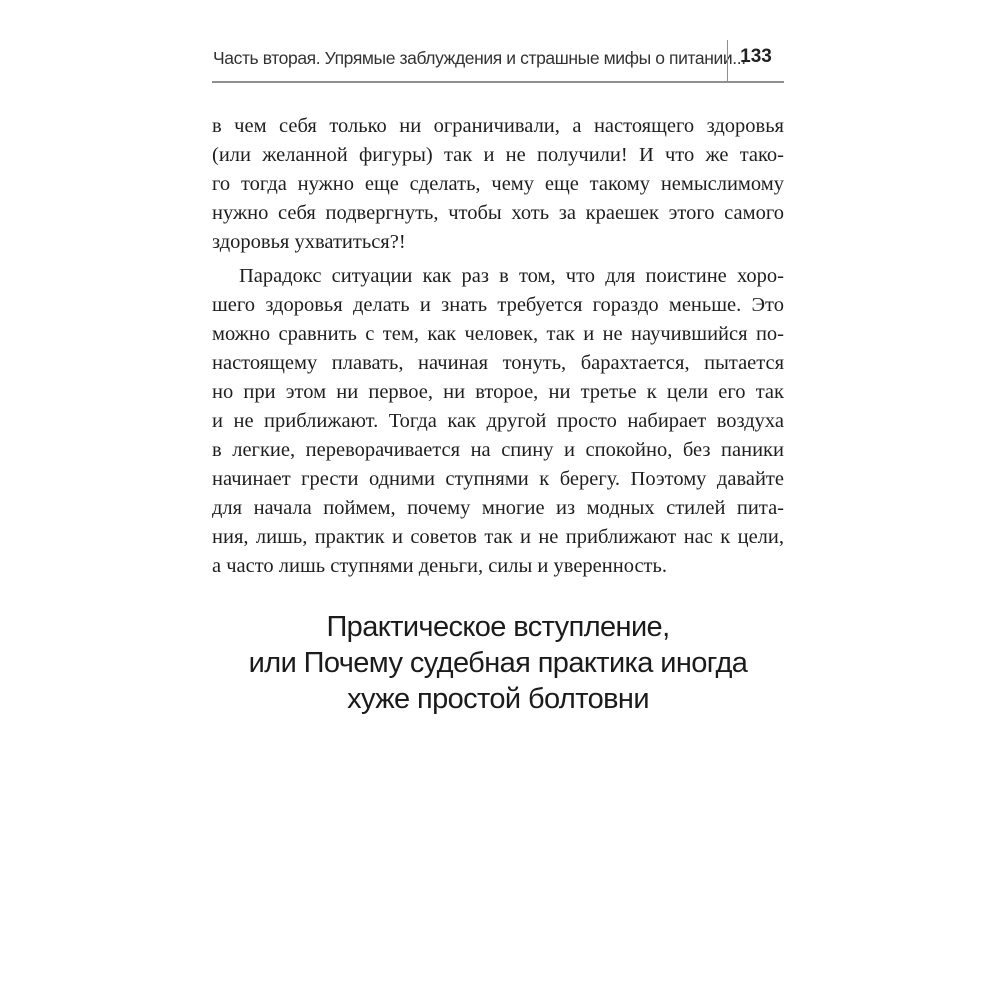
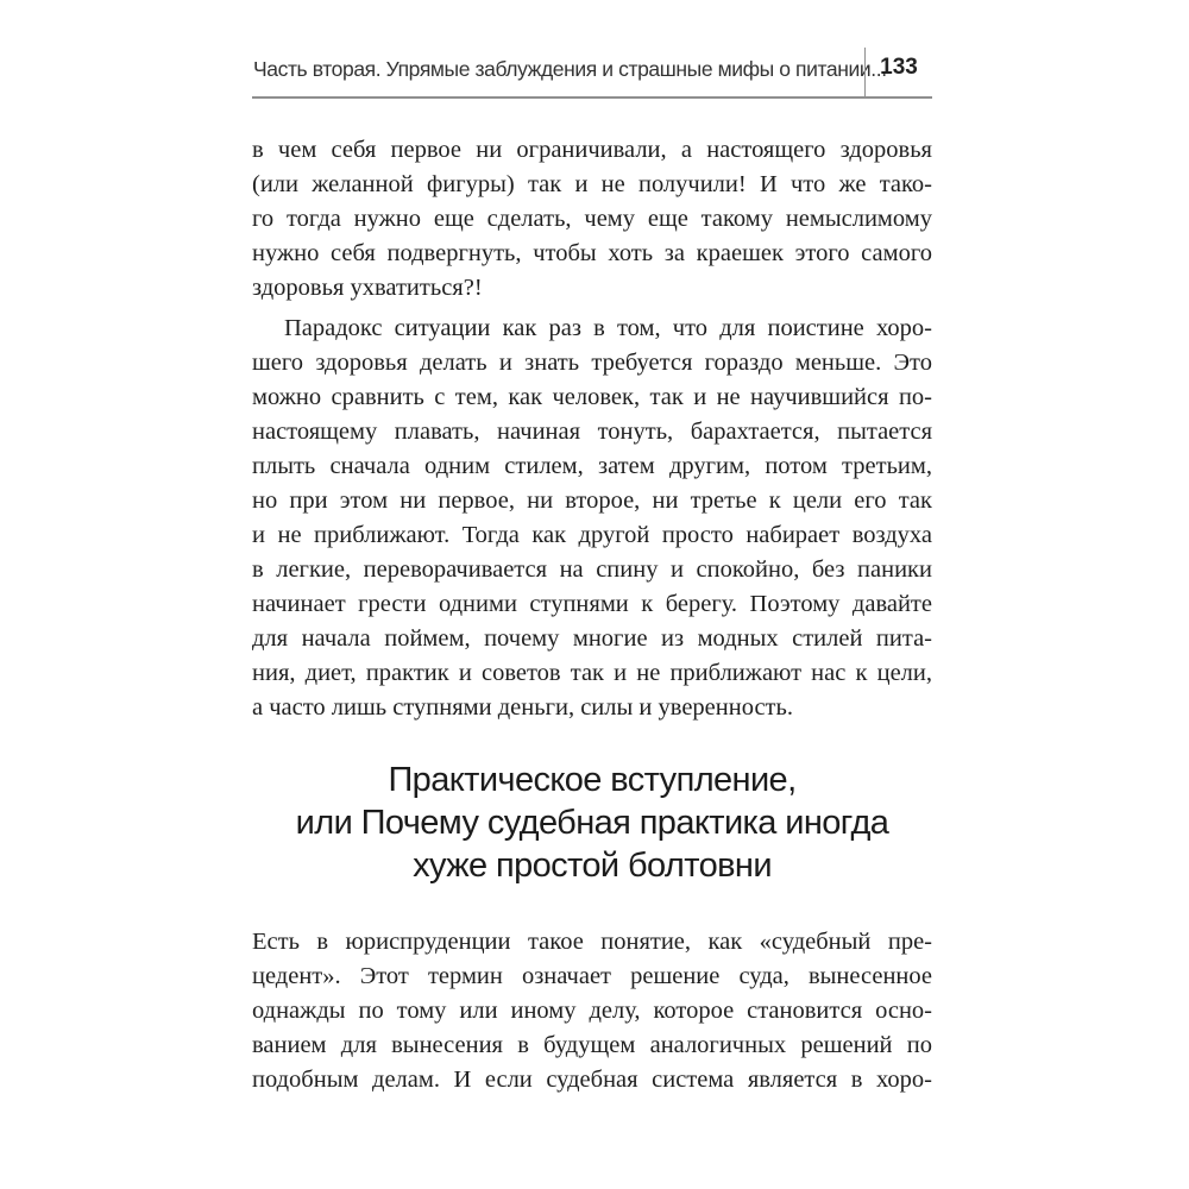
  Часть вторая. Упрямые заблуждения и страшные мифы о питани...
  133
- в чем себя только ни ограничивали, а настоящего здоровья
+ в чем себя первое ни ограничивали, а настоящего здоровья
  (или желанной фигуры) так и не получили! И что же тако-
  го тогда нужно еще сделать, чему еще такому немыслимому
  нужно себя подвергнуть, чтобы хоть за краешек этого самого
  здоровья ухватиться?!
  Парадокс ситуации как раз в том, что для поистине хоро-
  шего здоровья делать и знать требуется гораздо меньше. Это
  можно сравнить с тем, как человек, так и не научившийся по-
  настоящему плавать, начиная тонуть, барахтается, пытается
+ плыть сначала одним стилем, затем другим, потом третьим,
  но при этом ни первое, ни второе, ни третье к цели его так
  и не приближают. Тогда как другой просто набирает воздуха
  в легкие, переворачивается на спину и спокойно, без паники
  начинает грести одними ступнями к берегу. Поэтому давайте
  для начала поймем, почему многие из модных стилей пита-
- ния, лишь, практик и советов так и не приближают нас к цели,
+ ния, диет, практик и советов так и не приближают нас к цели,
  а часто лишь ступнями деньги, силы и уверенность.
  Практическое вступление,
  или Почему судебная практика иногда
  хуже простой болтовни
+ Есть в юриспруденции такое понятие, как «судебный пре-
+ цедент». Этот термин означает решение суда, вынесенное
+ однажды по тому или иному делу, которое становится осно-
+ ванием для вынесения в будущем аналогичных решений по
+ подобным делам. И если судебная система является в хоро-
